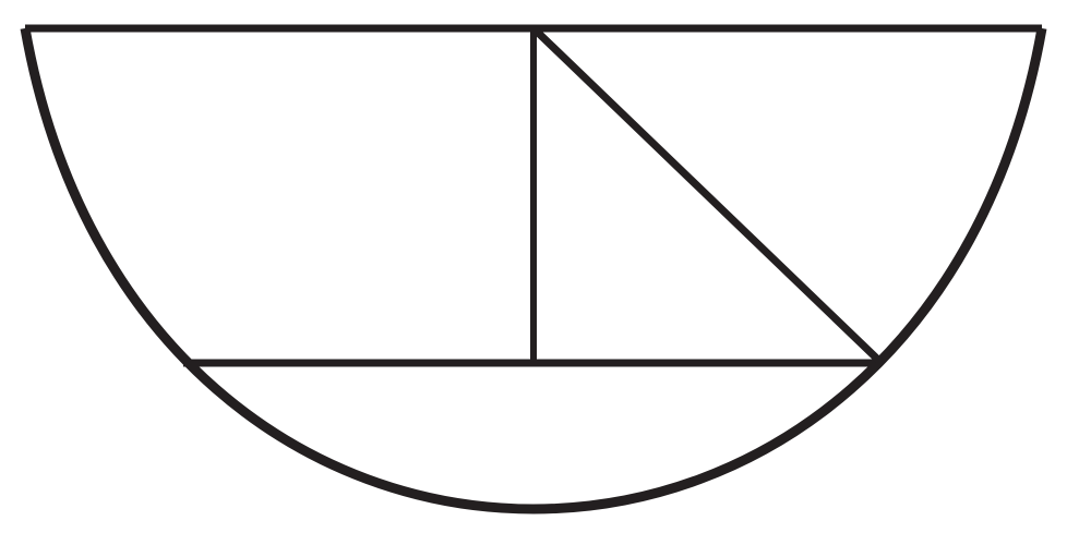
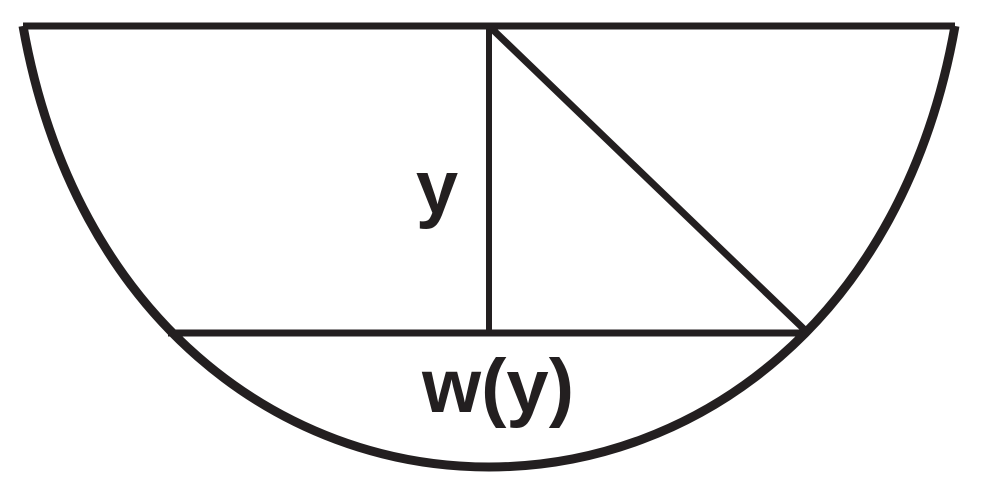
+ y
+ w(y)
